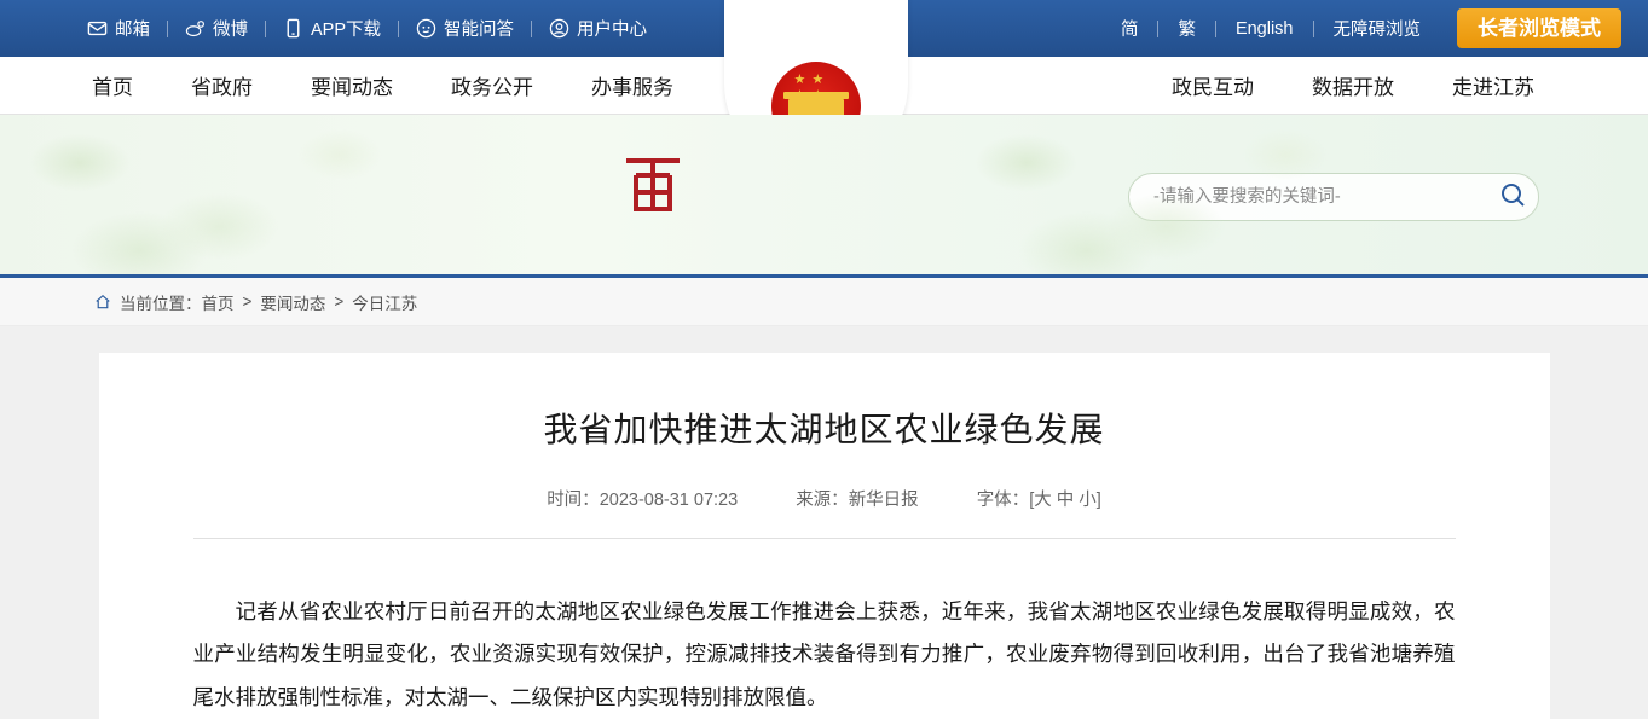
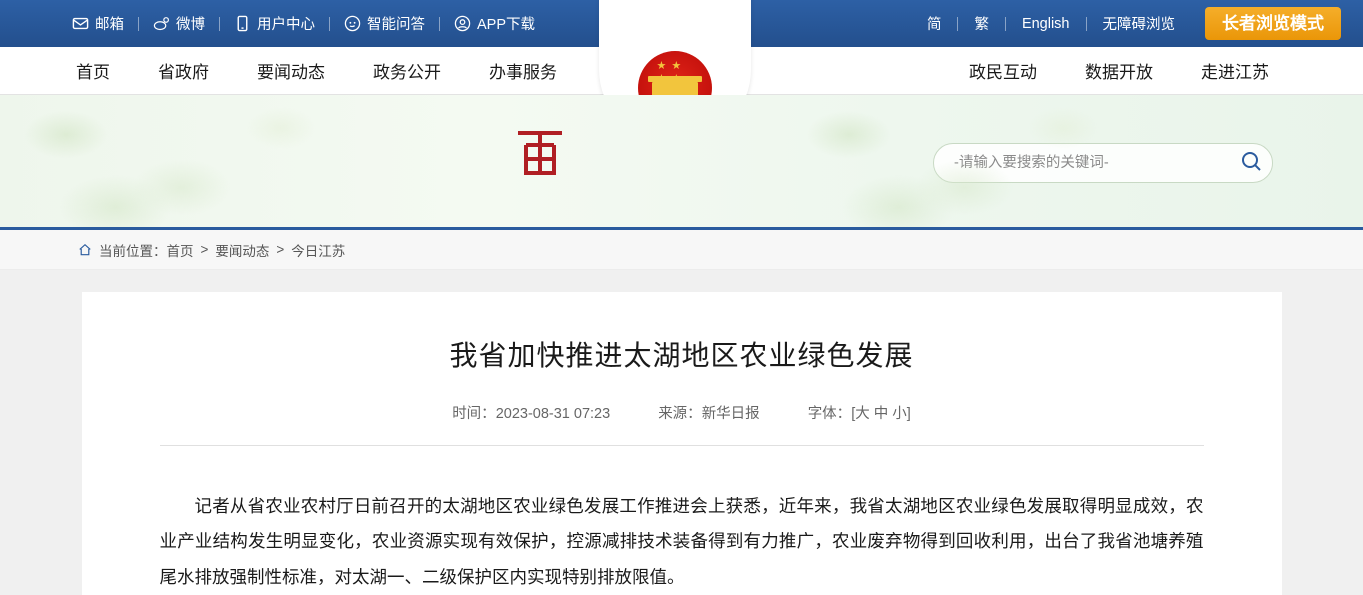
  邮箱
  微博
- APP下载
+ 用户中心
  智能问答
- 用户中心
+ APP下载
  简
  繁
  English
  无障碍浏览
  长者浏览模式
  首页
  省政府
  要闻动态
  政务公开
  办事服务
  政民互动
  数据开放
  走进江苏
  -请输入要搜索的关键词-
  当前位置：
  首页
  >
  要闻动态
  >
  今日江苏
  我省加快推进太湖地区农业绿色发展
  时间：2023-08-31 07:23
  来源：新华日报
  字体：[大 中 小]
  记者从省农业农村厅日前召开的太湖地区农业绿色发展工作推进会上获悉，近年来，我省太湖地区农业绿色发展取得明显成效，农业产业结构发生明显变化，农业资源实现有效保护，控源减排技术装备得到有力推广，农业废弃物得到回收利用，出台了我省池塘养殖尾水排放强制性标准，对太湖一、二级保护区内实现特别排放限值。
